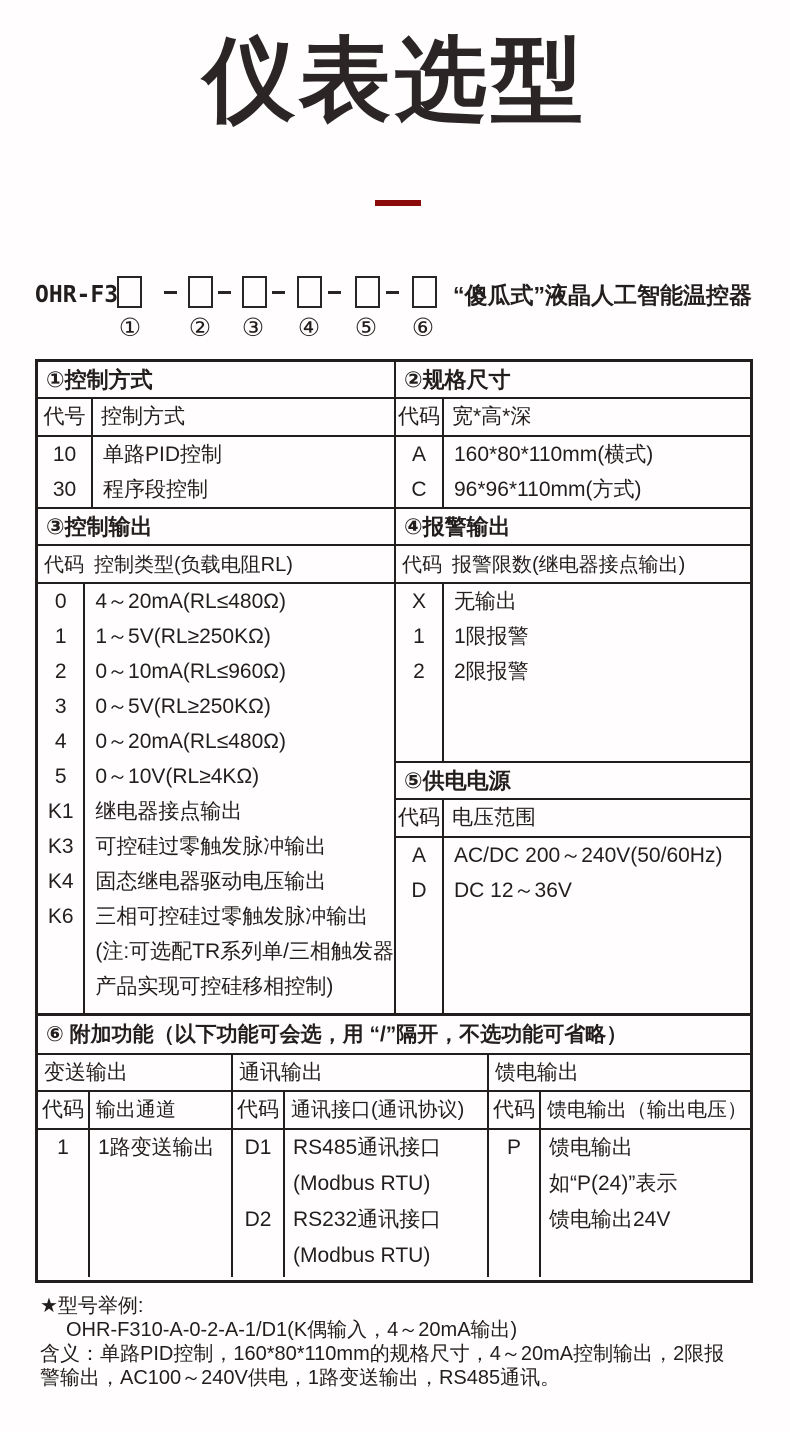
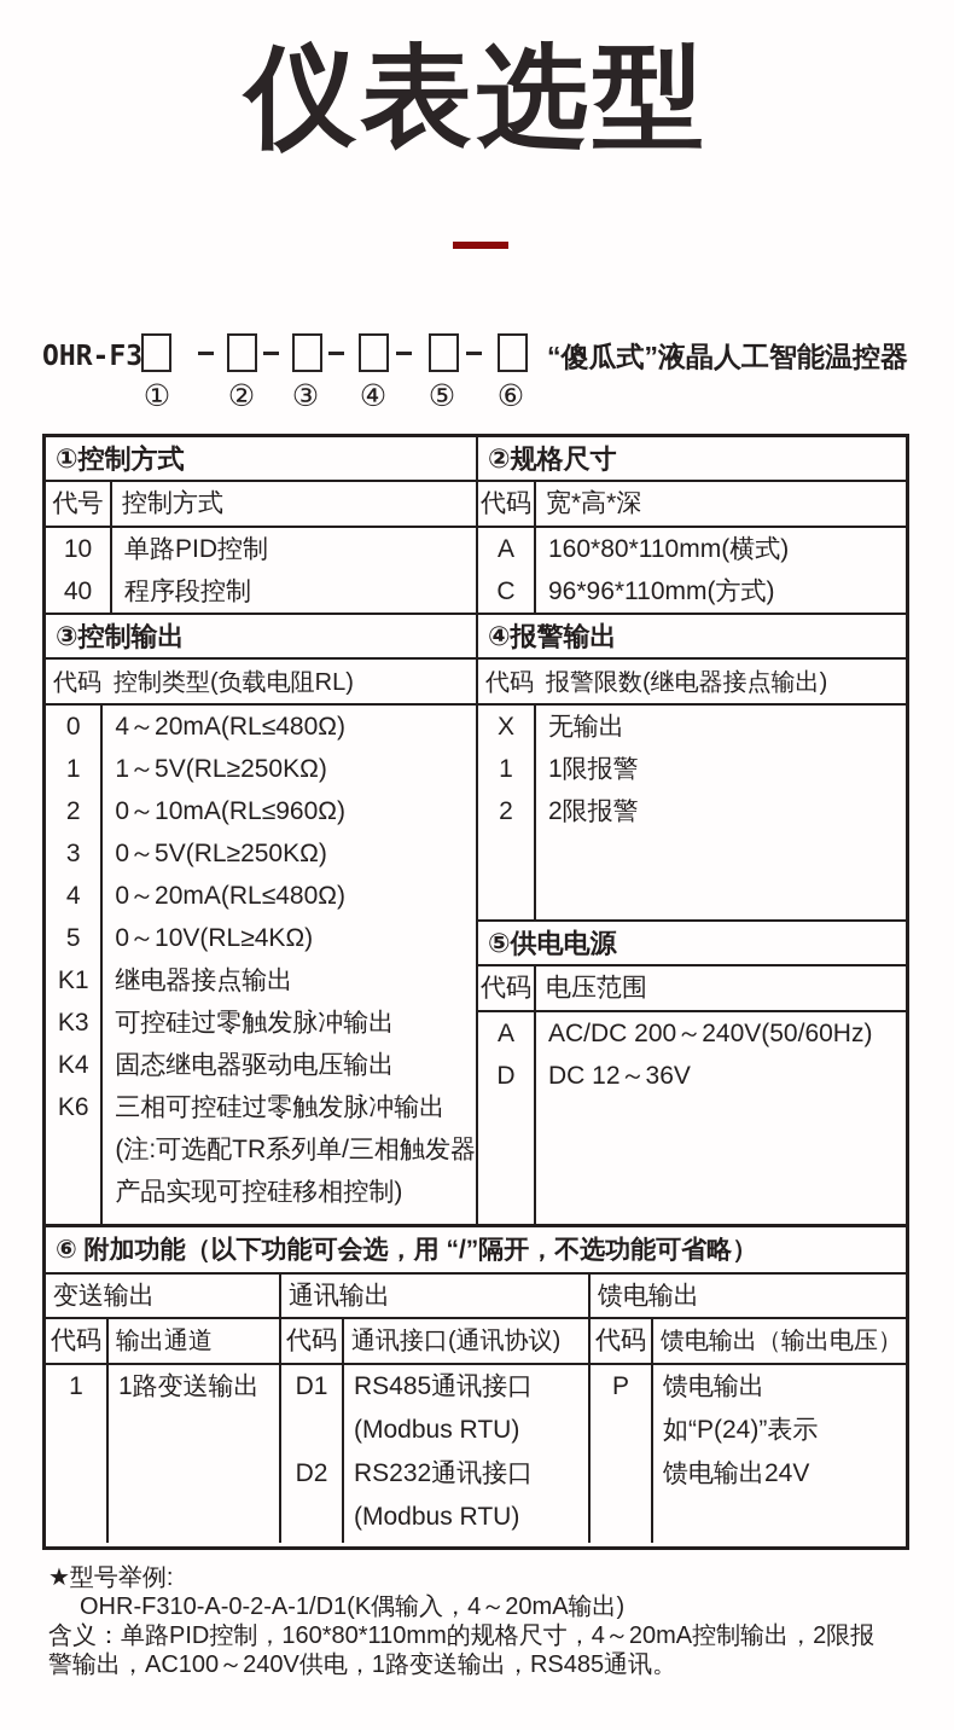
  仪表选型
  OHR-F3
  “傻瓜式”液晶人工智能温控器
  ①
  ②
  ③
  ④
  ⑤
  ⑥
  ①控制方式
  代号
  控制方式
  10
  单路PID控制
- 30
+ 40
  程序段控制
  ③控制输出
  代码
  控制类型(负载电阻RL)
  0
  1
  2
  3
  4
  5
  K1
  K3
  K4
  K6
  4～20mA(RL≤480Ω)
  1～5V(RL≥250KΩ)
  0～10mA(RL≤960Ω)
  0～5V(RL≥250KΩ)
  0～20mA(RL≤480Ω)
  0～10V(RL≥4KΩ)
  继电器接点输出
  可控硅过零触发脉冲输出
  固态继电器驱动电压输出
  三相可控硅过零触发脉冲输出
  (注:可选配TR系列单/三相触发器
  产品实现可控硅移相控制)
  ②规格尺寸
  代码
  宽*高*深
  A
  160*80*110mm(横式)
  C
  96*96*110mm(方式)
  ④报警输出
  代码
  报警限数(继电器接点输出)
  X
  1
  2
  无输出
  1限报警
  2限报警
  ⑤供电电源
  代码
  电压范围
  A
  D
  AC/DC 200～240V(50/60Hz)
  DC 12～36V
  ⑥ 附加功能（以下功能可会选，用 “/”隔开，不选功能可省略）
  变送输出
  代码
  输出通道
  1
  1路变送输出
  通讯输出
  代码
  通讯接口(通讯协议)
  D1
  D2
  RS485通讯接口
  (Modbus RTU)
  RS232通讯接口
  (Modbus RTU)
  馈电输出
  代码
  馈电输出（输出电压）
  P
  馈电输出
  如“P(24)”表示
  馈电输出24V
  ★型号举例:
  OHR-F310-A-0-2-A-1/D1(K偶输入，4～20mA输出)
  含义：单路PID控制，160*80*110mm的规格尺寸，4～20mA控制输出，2限报
  警输出，AC100～240V供电，1路变送输出，RS485通讯。
